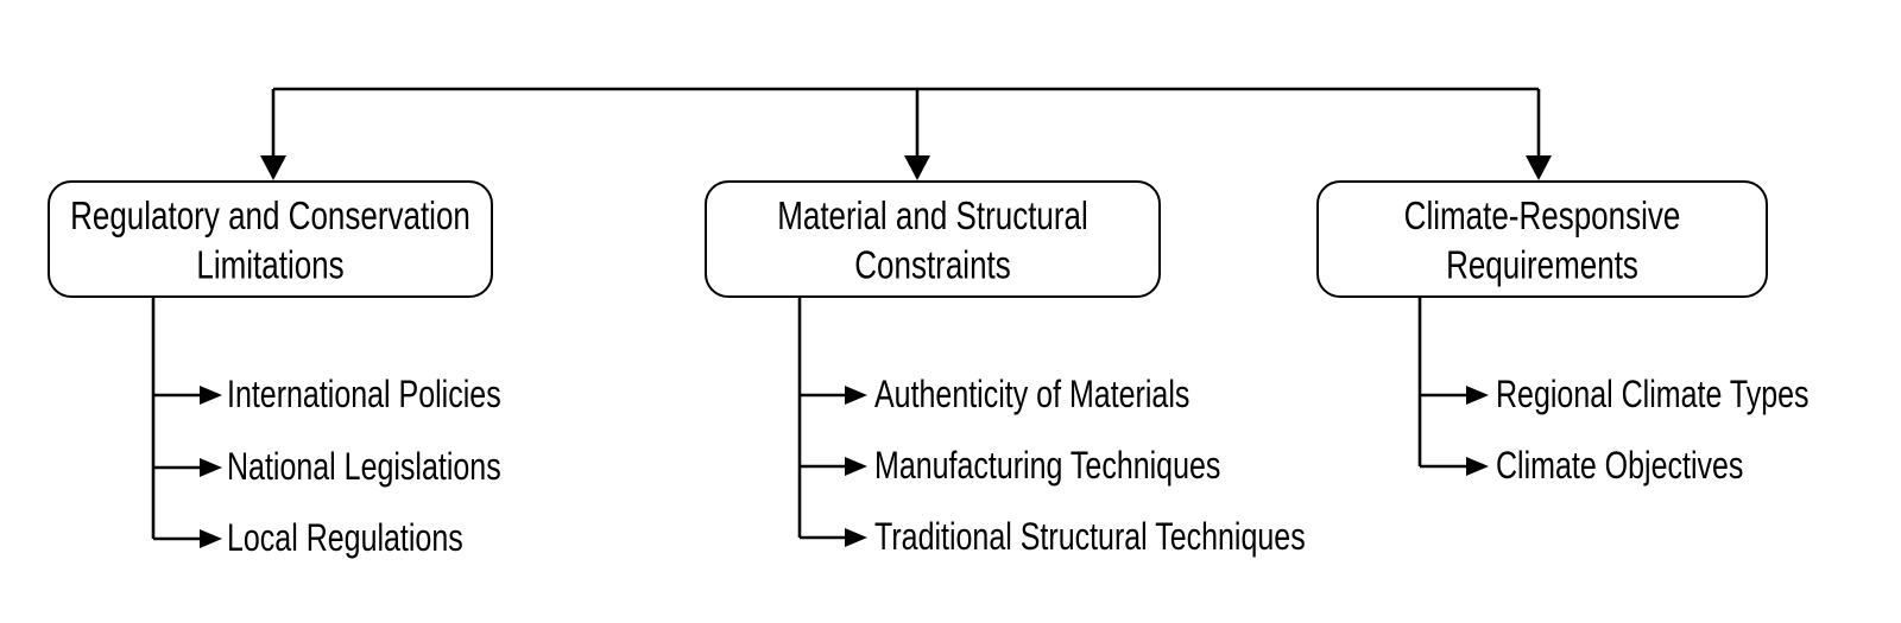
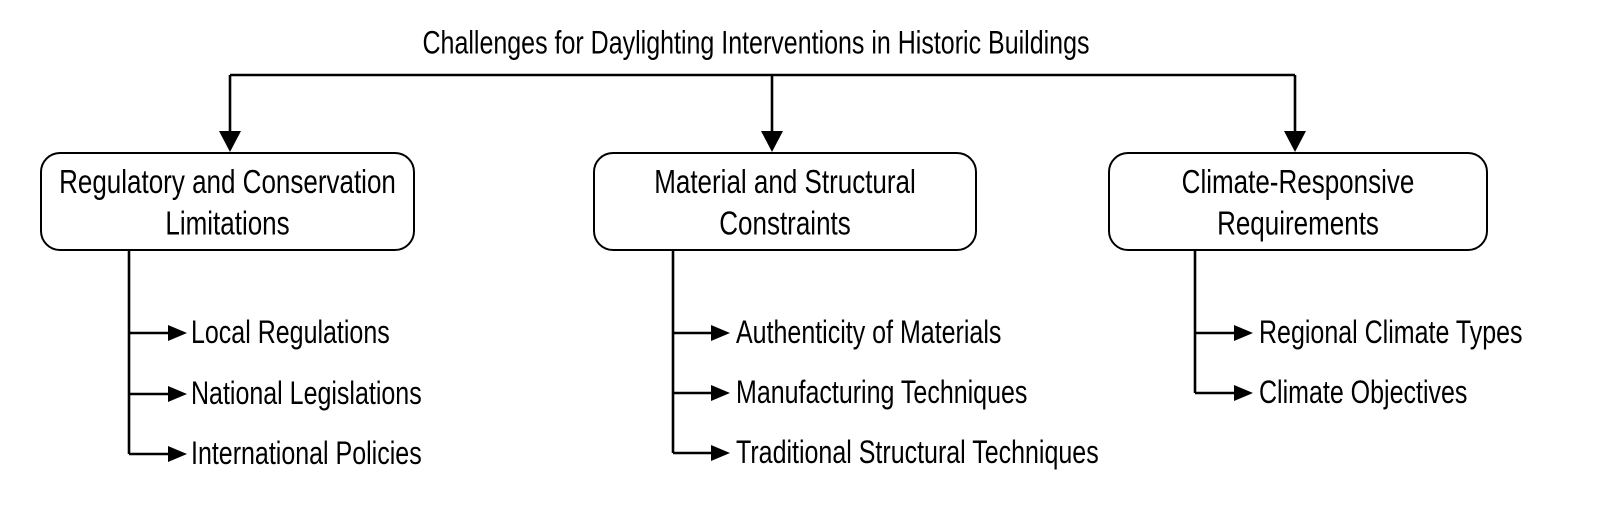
+ Challenges for Daylighting Interventions in Historic Buildings
  Regulatory and Conservation Limitations
  Material and Structural Constraints
  Climate-Responsive Requirements
- International Policies
+ Local Regulations
  National Legislations
- Local Regulations
+ International Policies
  Authenticity of Materials
  Manufacturing Techniques
  Traditional Structural Techniques
  Regional Climate Types
  Climate Objectives
